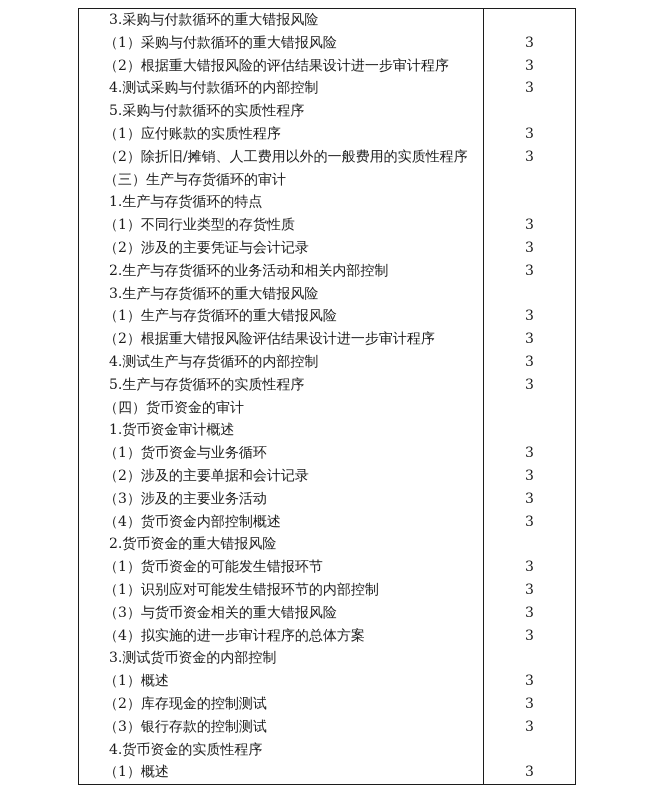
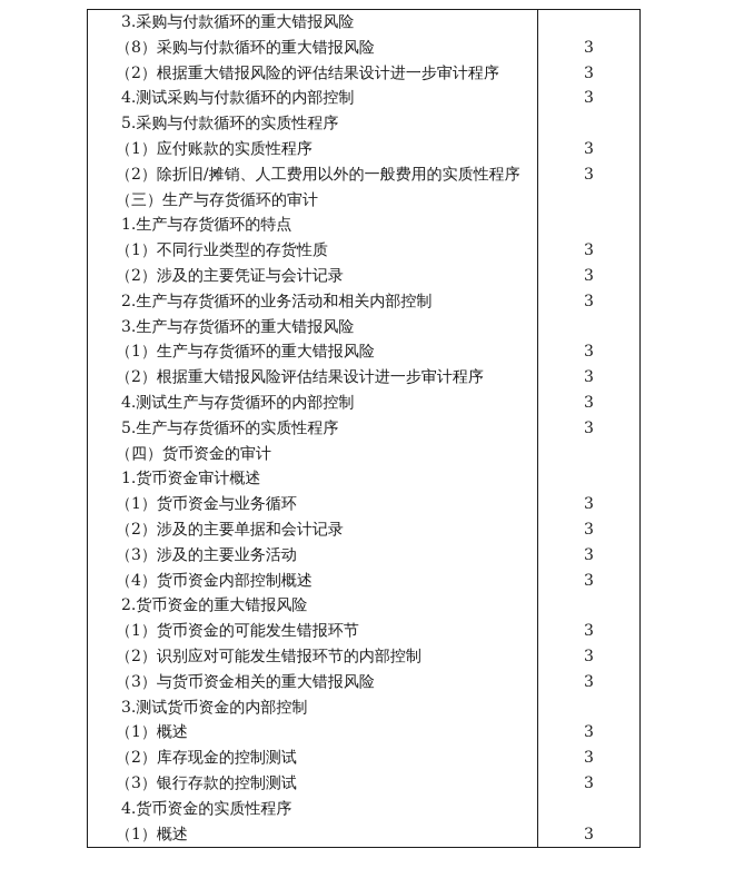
  3.采购与付款循环的重大错报风险
- （1）采购与付款循环的重大错报风险	3
+ （8）采购与付款循环的重大错报风险	3
  （2）根据重大错报风险的评估结果设计进一步审计程序	3
  4.测试采购与付款循环的内部控制	3
  5.采购与付款循环的实质性程序
  （1）应付账款的实质性程序	3
  （2）除折旧/摊销、人工费用以外的一般费用的实质性程序	3
  （三）生产与存货循环的审计
  1.生产与存货循环的特点
  （1）不同行业类型的存货性质	3
  （2）涉及的主要凭证与会计记录	3
  2.生产与存货循环的业务活动和相关内部控制	3
  3.生产与存货循环的重大错报风险
  （1）生产与存货循环的重大错报风险	3
  （2）根据重大错报风险评估结果设计进一步审计程序	3
  4.测试生产与存货循环的内部控制	3
  5.生产与存货循环的实质性程序	3
  （四）货币资金的审计
  1.货币资金审计概述
  （1）货币资金与业务循环	3
  （2）涉及的主要单据和会计记录	3
  （3）涉及的主要业务活动	3
  （4）货币资金内部控制概述	3
  2.货币资金的重大错报风险
  （1）货币资金的可能发生错报环节	3
- （1）识别应对可能发生错报环节的内部控制	3
+ （2）识别应对可能发生错报环节的内部控制	3
  （3）与货币资金相关的重大错报风险	3
- （4）拟实施的进一步审计程序的总体方案	3
  3.测试货币资金的内部控制
  （1）概述	3
  （2）库存现金的控制测试	3
  （3）银行存款的控制测试	3
  4.货币资金的实质性程序
  （1）概述	3
